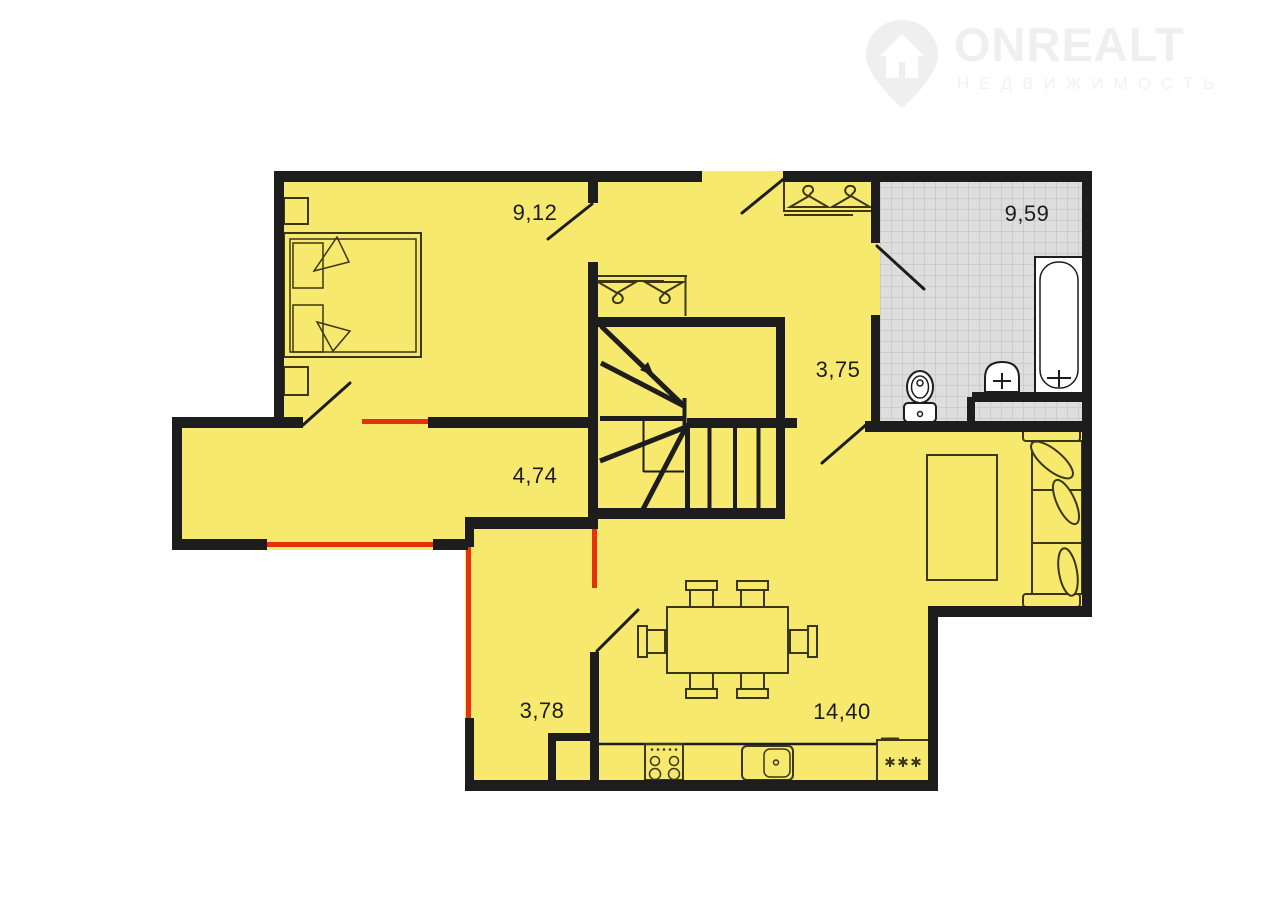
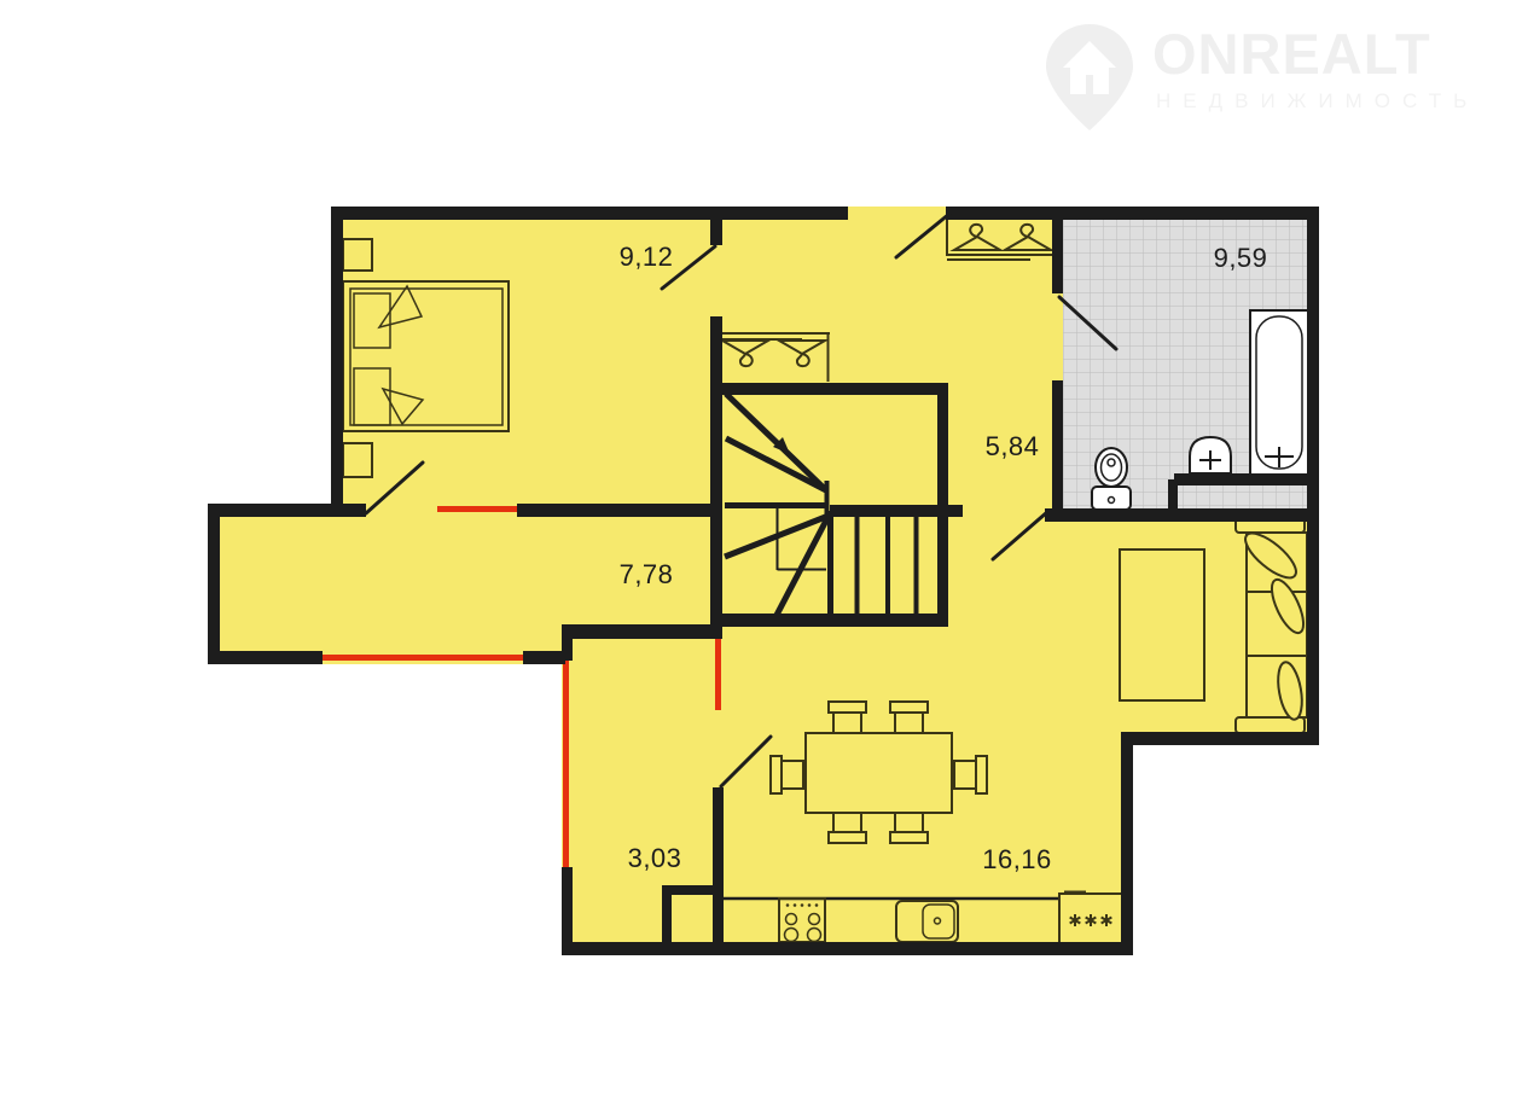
  9,12
  9,59
- 3,75
+ 5,84
- 4,74
+ 7,78
- 3,78
+ 3,03
- 14,40
+ 16,16
